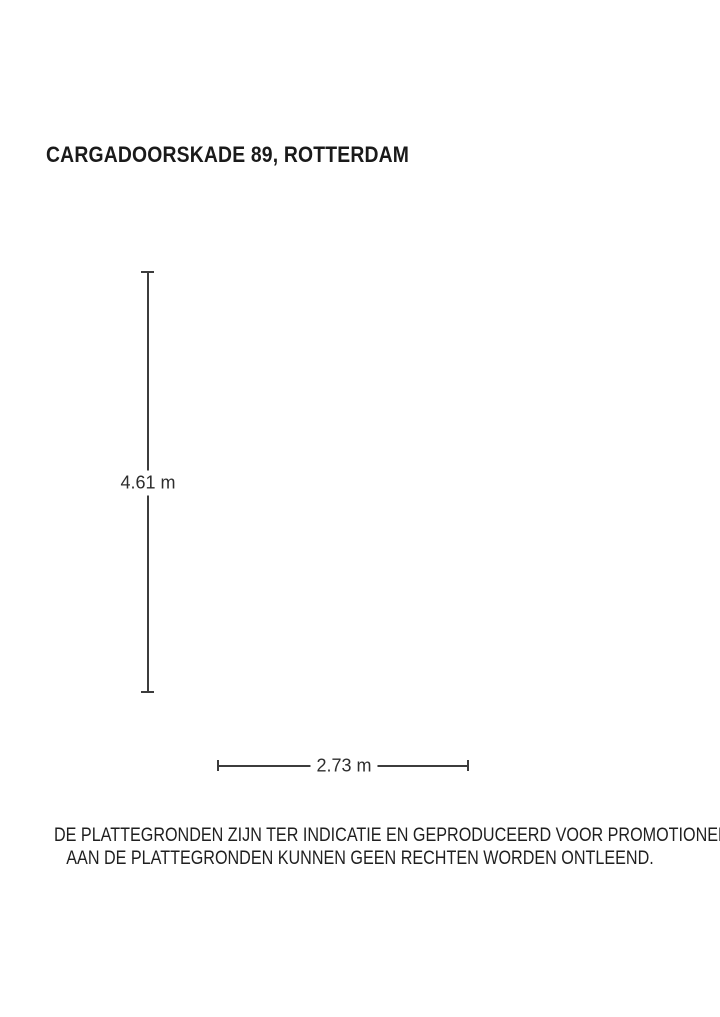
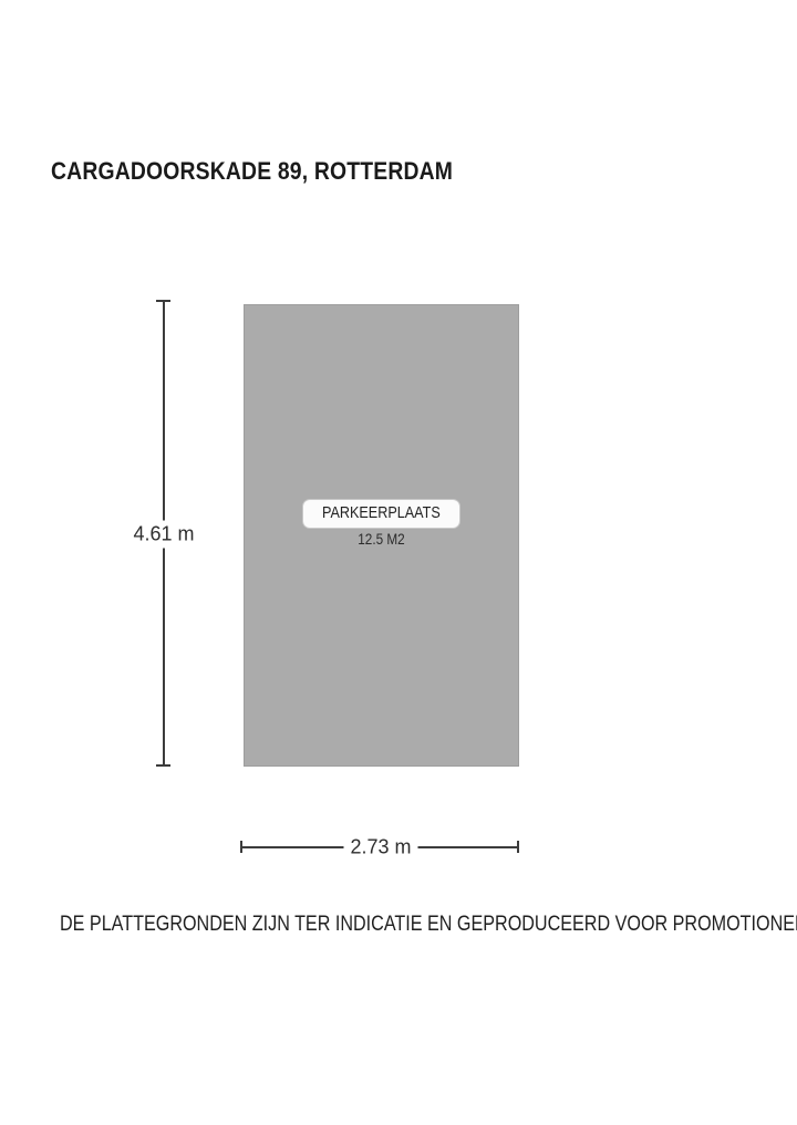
  CARGADOORSKADE 89, ROTTERDAM
  4.61 m
+ PARKEERPLAATS
+ 12.5 M2
  2.73 m
  DE PLATTEGRONDEN ZIJN TER INDICATIE EN GEPRODUCEERD VOOR PROMOTIONE
- AAN DE PLATTEGRONDEN KUNNEN GEEN RECHTEN WORDEN ONTLEEND.
